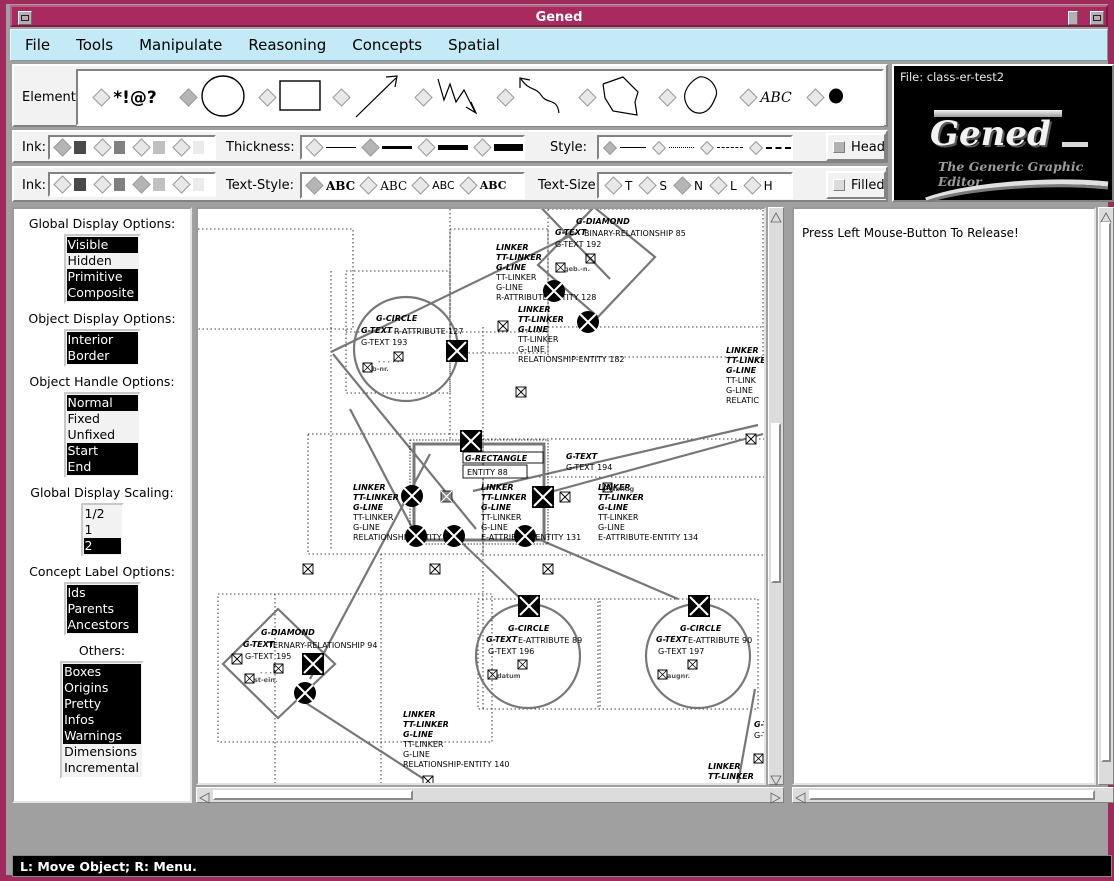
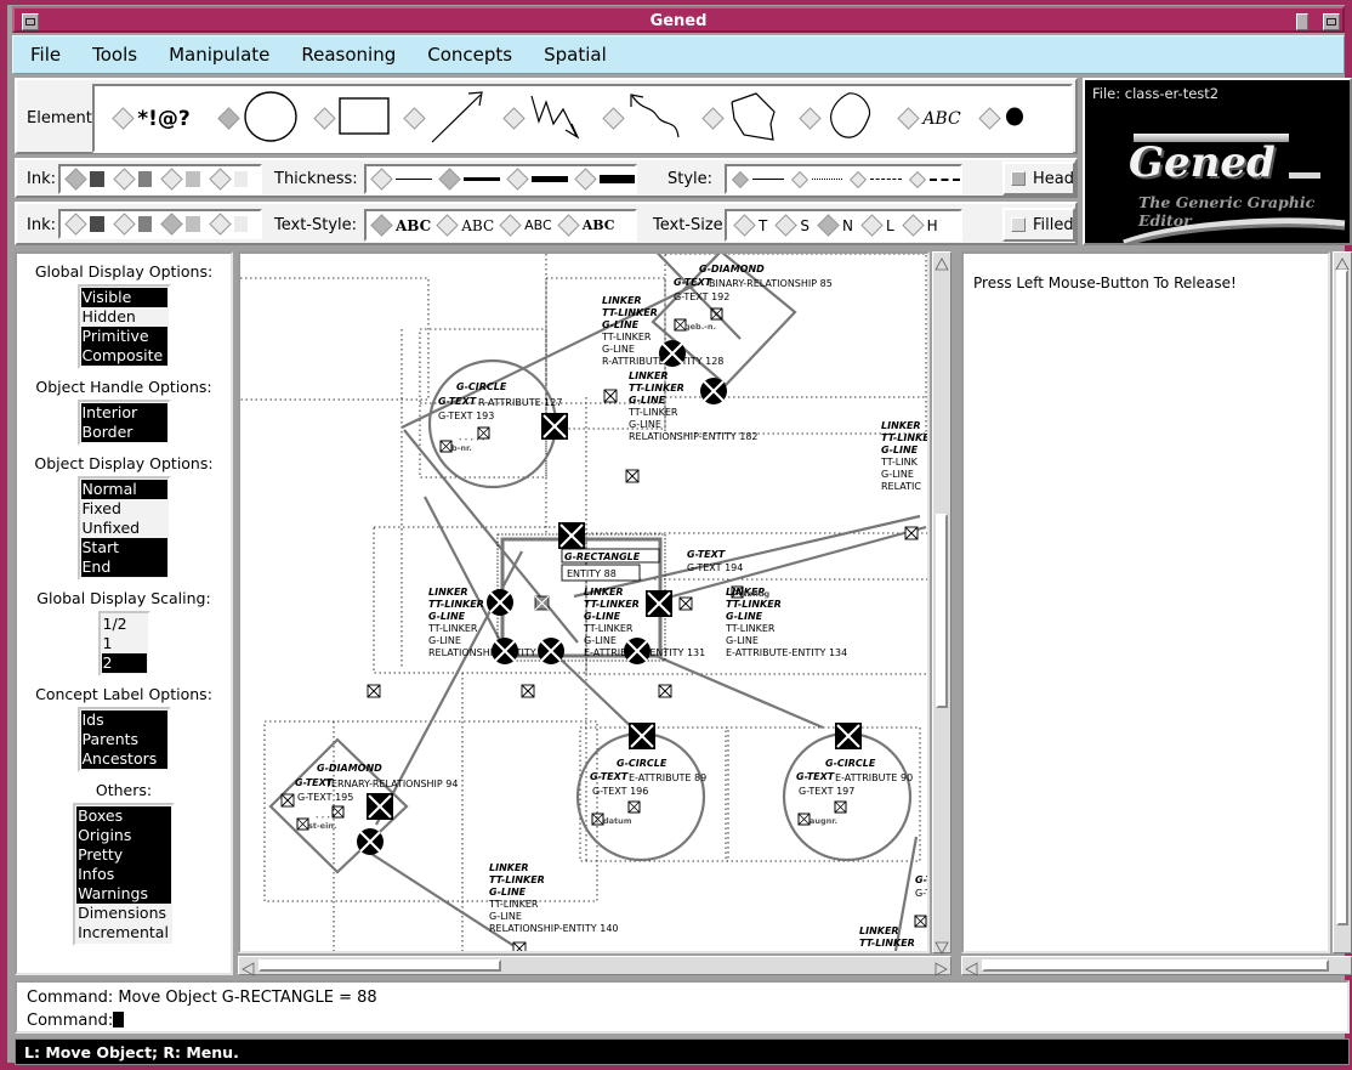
  Gened
  File
  Tools
  Manipulate
  Reasoning
  Concepts
  Spatial
  Element
  *!@?
  ABC
  Ink:
  Thickness:
  Style:
  Ink:
  Text-Style:
  ABC
  ABC
  ABC
  ABC
  Text-Size
  T
  S
  N
  L
  H
  Head
  Filled
  File: class-er-test2
  Gened
  The Generic Graphic Editor
  Global Display Options:
  Visible
  Hidden
  Primitive
  Composite
- Object Display Options:
+ Object Handle Options:
  Interior
  Border
- Object Handle Options:
+ Object Display Options:
  Normal
  Fixed
  Unfixed
  Start
  End
  Global Display Scaling:
  1/2
  1
  2
  Concept Label Options:
  Ids
  Parents
  Ancestors
  Others:
  Boxes
  Origins
  Pretty
  Infos
  Warnings
  Dimensions
  Incremental
  G-CIRCLE
  G-TEXT
  R-ATTRIBUTE 127
  G-TEXT 193
  · · · · ·
  b-nr.
  G-DIAMOND
  G-TEXT
  BINARY-RELATIONSHIP 85
  G-TEXT 192
  geb.-n.
  G-RECTANGLE
  ENTITY 88
  G-DIAMOND
  G-TEXT
  TERNARY-RELATIONSHIP 94
  G-TEXT 195
  · · ·
  st-ein.
  G-CIRCLE
  G-TEXT
  E-ATTRIBUTE 89
  G-TEXT 196
  datum
  G-CIRCLE
  G-TEXT
  E-ATTRIBUTE 90
  G-TEXT 197
  augnr.
  LINKER
  TT-LINKER
  G-LINE
  TT-LINKER
  G-LINE
  R-ATTRIBUTETITY 128
  LINKER
  TT-LINKER
  G-LINE
  TT-LINKER
  G-LINE
  RELATIONSHIP-ENTITY 182
  LINKER
  TT-LINKE
  G-LINE
  TT-LINK
  G-LINE
  RELATIC
  LINKER
  TT-LINKER
  G-LINE
  TT-LINKER
  G-LINE
  RELATIONSHITITY
  LINKER
  TT-LINKER
  G-LINE
  TT-LINKER
  G-LINE
  E-ATTRIBENTITY 131
  LINKER
  TT-LINKER
  G-LINE
  TT-LINKER
  G-LINE
  E-ATTRIBUTE-ENTITY 134
  LINKER
  TT-LINKER
  G-LINE
  TT-LINKER
  G-LINE
  RELATIONSHIP-ENTITY 140
  LINKER
  TT-LINKER
  G-TEXT
  G-TEXT 194
  abflug
  Press Left Mouse-Button To Release!
+ Command: Move Object G-RECTANGLE = 88
+ Command:
  L: Move Object; R: Menu.
